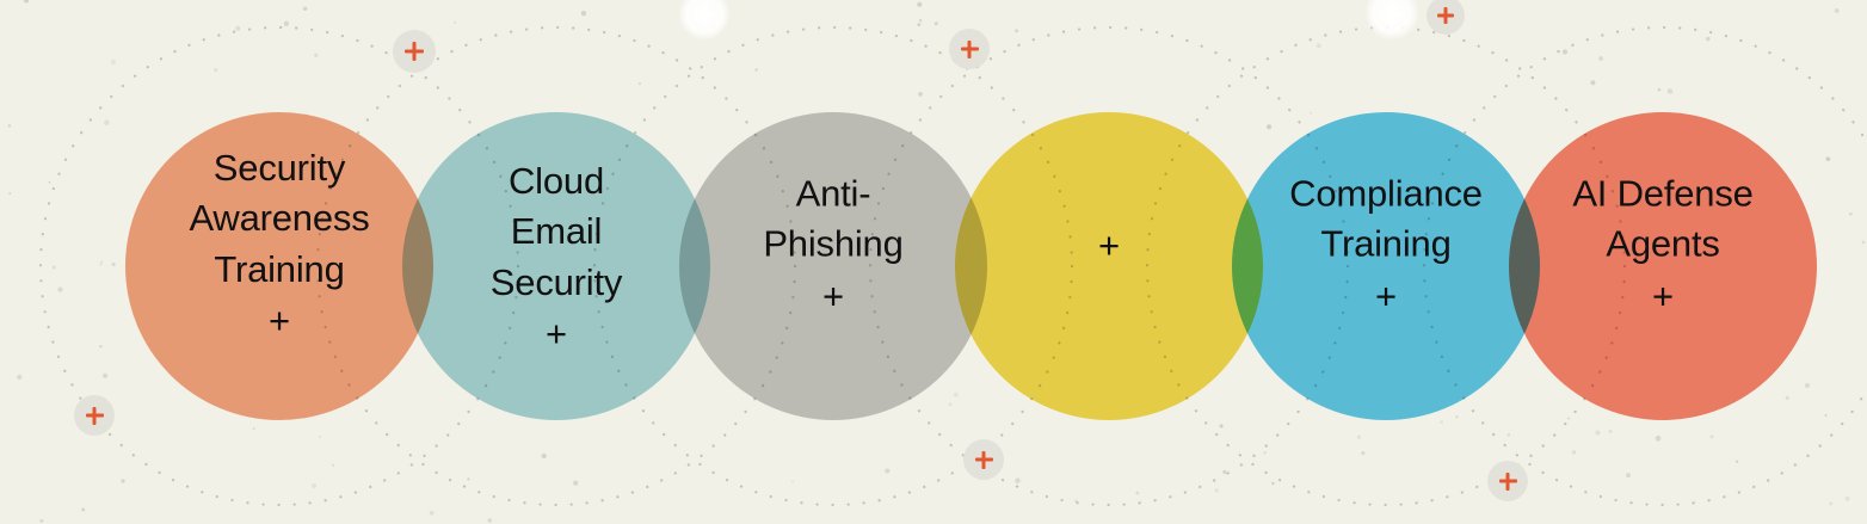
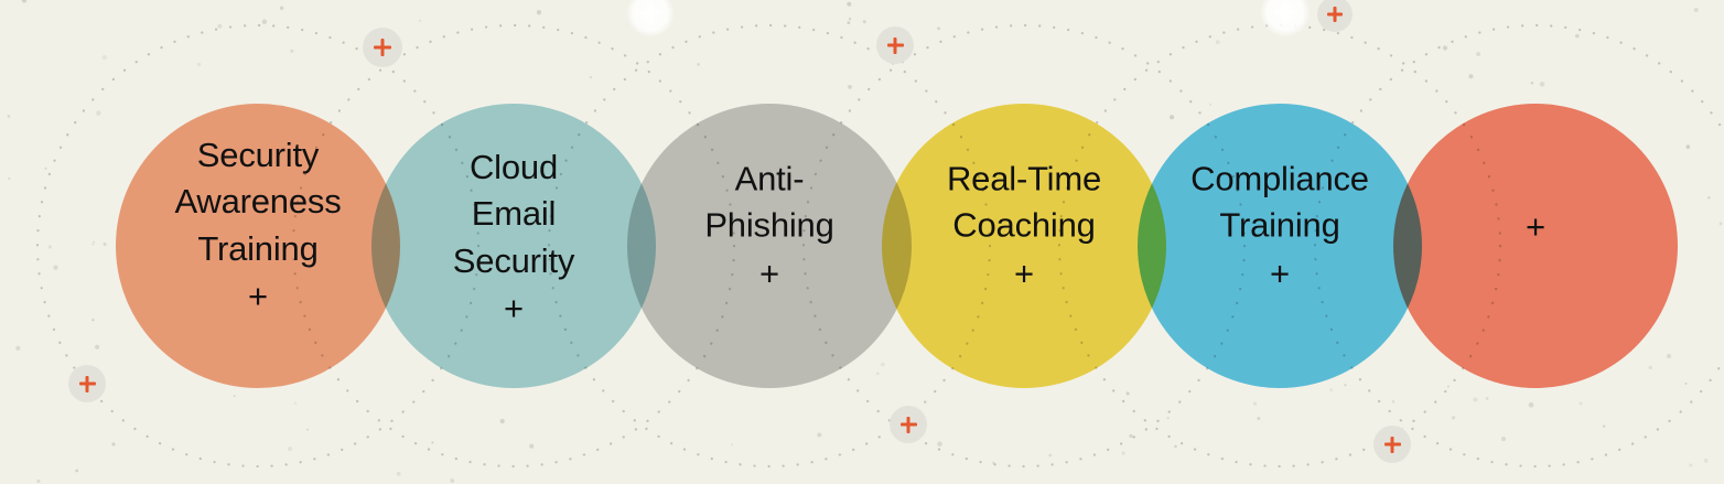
  Security
  Awareness
  Training
  +
  Cloud
  Email
  Security
  +
  Anti-
  Phishing
  +
+ Real-Time
+ Coaching
  +
  Compliance
  Training
  +
- AI Defense
- Agents
  +
